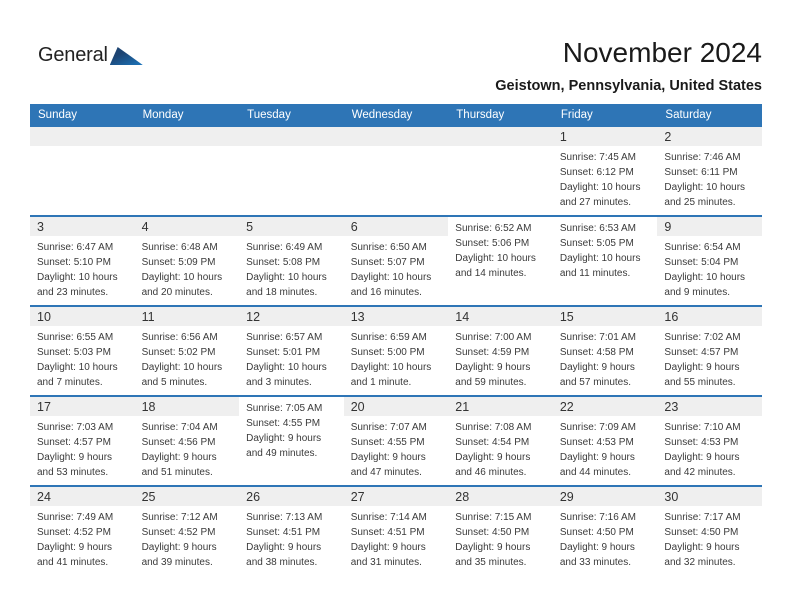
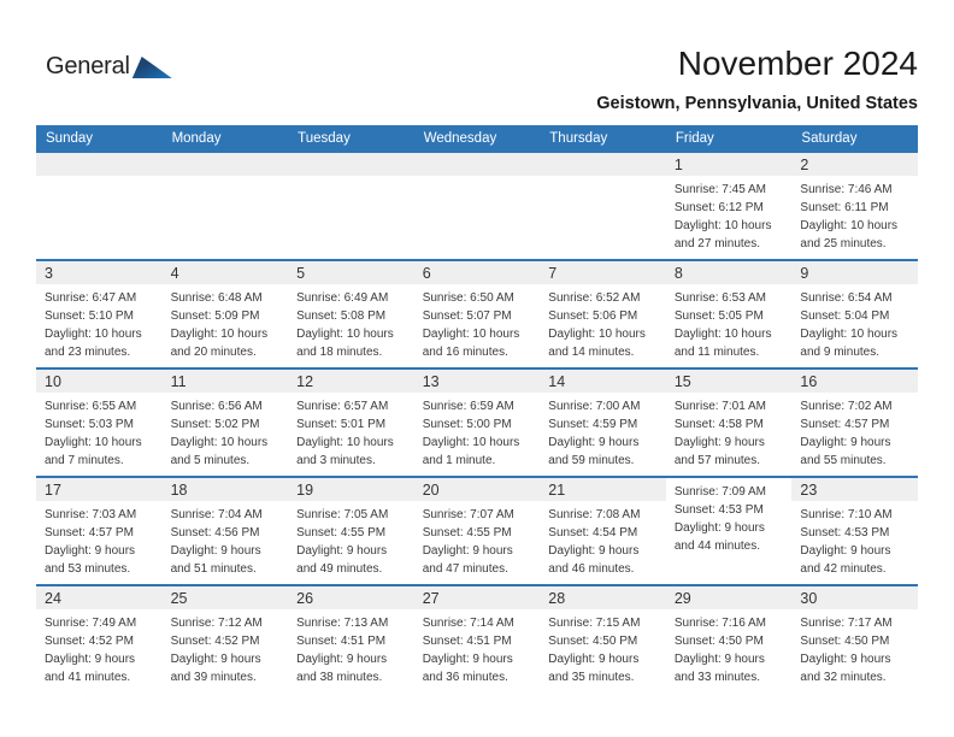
  General
  November 2024
  Geistown, Pennsylvania, United States
  Sunday
  Monday
  Tuesday
  Wednesday
  Thursday
  Friday
  Saturday
  1
  Sunrise: 7:45 AM
  Sunset: 6:12 PM
  Daylight: 10 hours
  and 27 minutes.
  2
  Sunrise: 7:46 AM
  Sunset: 6:11 PM
  Daylight: 10 hours
  and 25 minutes.
  3
  Sunrise: 6:47 AM
  Sunset: 5:10 PM
  Daylight: 10 hours
  and 23 minutes.
  4
  Sunrise: 6:48 AM
  Sunset: 5:09 PM
  Daylight: 10 hours
  and 20 minutes.
  5
  Sunrise: 6:49 AM
  Sunset: 5:08 PM
  Daylight: 10 hours
  and 18 minutes.
  6
  Sunrise: 6:50 AM
  Sunset: 5:07 PM
  Daylight: 10 hours
  and 16 minutes.
+ 7
  Sunrise: 6:52 AM
  Sunset: 5:06 PM
  Daylight: 10 hours
  and 14 minutes.
+ 8
  Sunrise: 6:53 AM
  Sunset: 5:05 PM
  Daylight: 10 hours
  and 11 minutes.
  9
  Sunrise: 6:54 AM
  Sunset: 5:04 PM
  Daylight: 10 hours
  and 9 minutes.
  10
  Sunrise: 6:55 AM
  Sunset: 5:03 PM
  Daylight: 10 hours
  and 7 minutes.
  11
  Sunrise: 6:56 AM
  Sunset: 5:02 PM
  Daylight: 10 hours
  and 5 minutes.
  12
  Sunrise: 6:57 AM
  Sunset: 5:01 PM
  Daylight: 10 hours
  and 3 minutes.
  13
  Sunrise: 6:59 AM
  Sunset: 5:00 PM
  Daylight: 10 hours
  and 1 minute.
  14
  Sunrise: 7:00 AM
  Sunset: 4:59 PM
  Daylight: 9 hours
  and 59 minutes.
  15
  Sunrise: 7:01 AM
  Sunset: 4:58 PM
  Daylight: 9 hours
  and 57 minutes.
  16
  Sunrise: 7:02 AM
  Sunset: 4:57 PM
  Daylight: 9 hours
  and 55 minutes.
  17
  Sunrise: 7:03 AM
  Sunset: 4:57 PM
  Daylight: 9 hours
  and 53 minutes.
  18
  Sunrise: 7:04 AM
  Sunset: 4:56 PM
  Daylight: 9 hours
  and 51 minutes.
+ 19
  Sunrise: 7:05 AM
  Sunset: 4:55 PM
  Daylight: 9 hours
  and 49 minutes.
  20
  Sunrise: 7:07 AM
  Sunset: 4:55 PM
  Daylight: 9 hours
  and 47 minutes.
  21
  Sunrise: 7:08 AM
  Sunset: 4:54 PM
  Daylight: 9 hours
  and 46 minutes.
- 22
  Sunrise: 7:09 AM
  Sunset: 4:53 PM
  Daylight: 9 hours
  and 44 minutes.
  23
  Sunrise: 7:10 AM
  Sunset: 4:53 PM
  Daylight: 9 hours
  and 42 minutes.
  24
  Sunrise: 7:49 AM
  Sunset: 4:52 PM
  Daylight: 9 hours
  and 41 minutes.
  25
  Sunrise: 7:12 AM
  Sunset: 4:52 PM
  Daylight: 9 hours
  and 39 minutes.
  26
  Sunrise: 7:13 AM
  Sunset: 4:51 PM
  Daylight: 9 hours
  and 38 minutes.
  27
  Sunrise: 7:14 AM
  Sunset: 4:51 PM
  Daylight: 9 hours
- and 31 minutes.
+ and 36 minutes.
  28
  Sunrise: 7:15 AM
  Sunset: 4:50 PM
  Daylight: 9 hours
  and 35 minutes.
  29
  Sunrise: 7:16 AM
  Sunset: 4:50 PM
  Daylight: 9 hours
  and 33 minutes.
  30
  Sunrise: 7:17 AM
  Sunset: 4:50 PM
  Daylight: 9 hours
  and 32 minutes.
